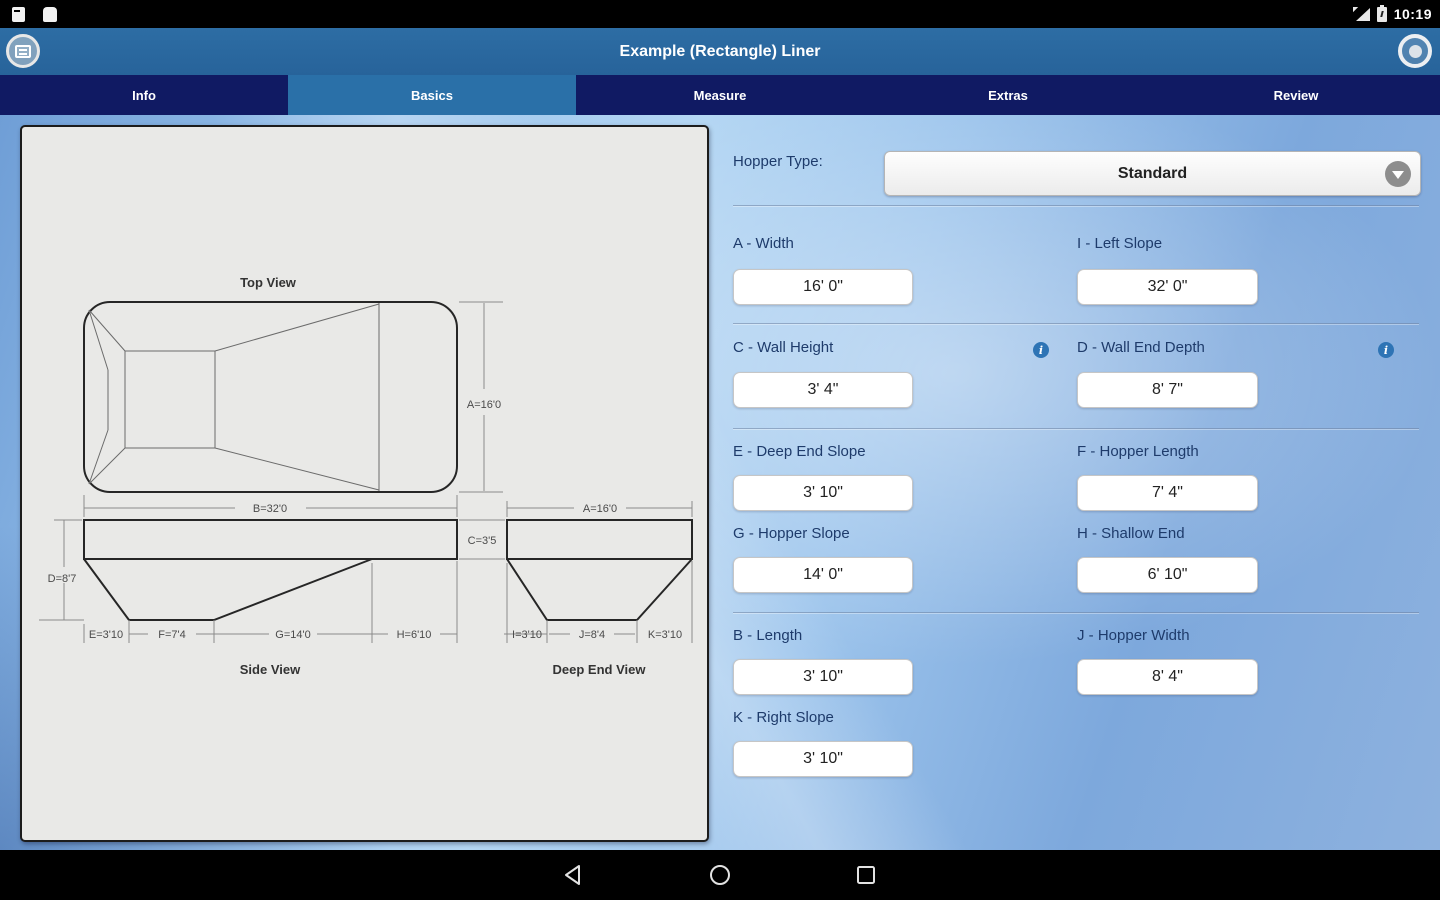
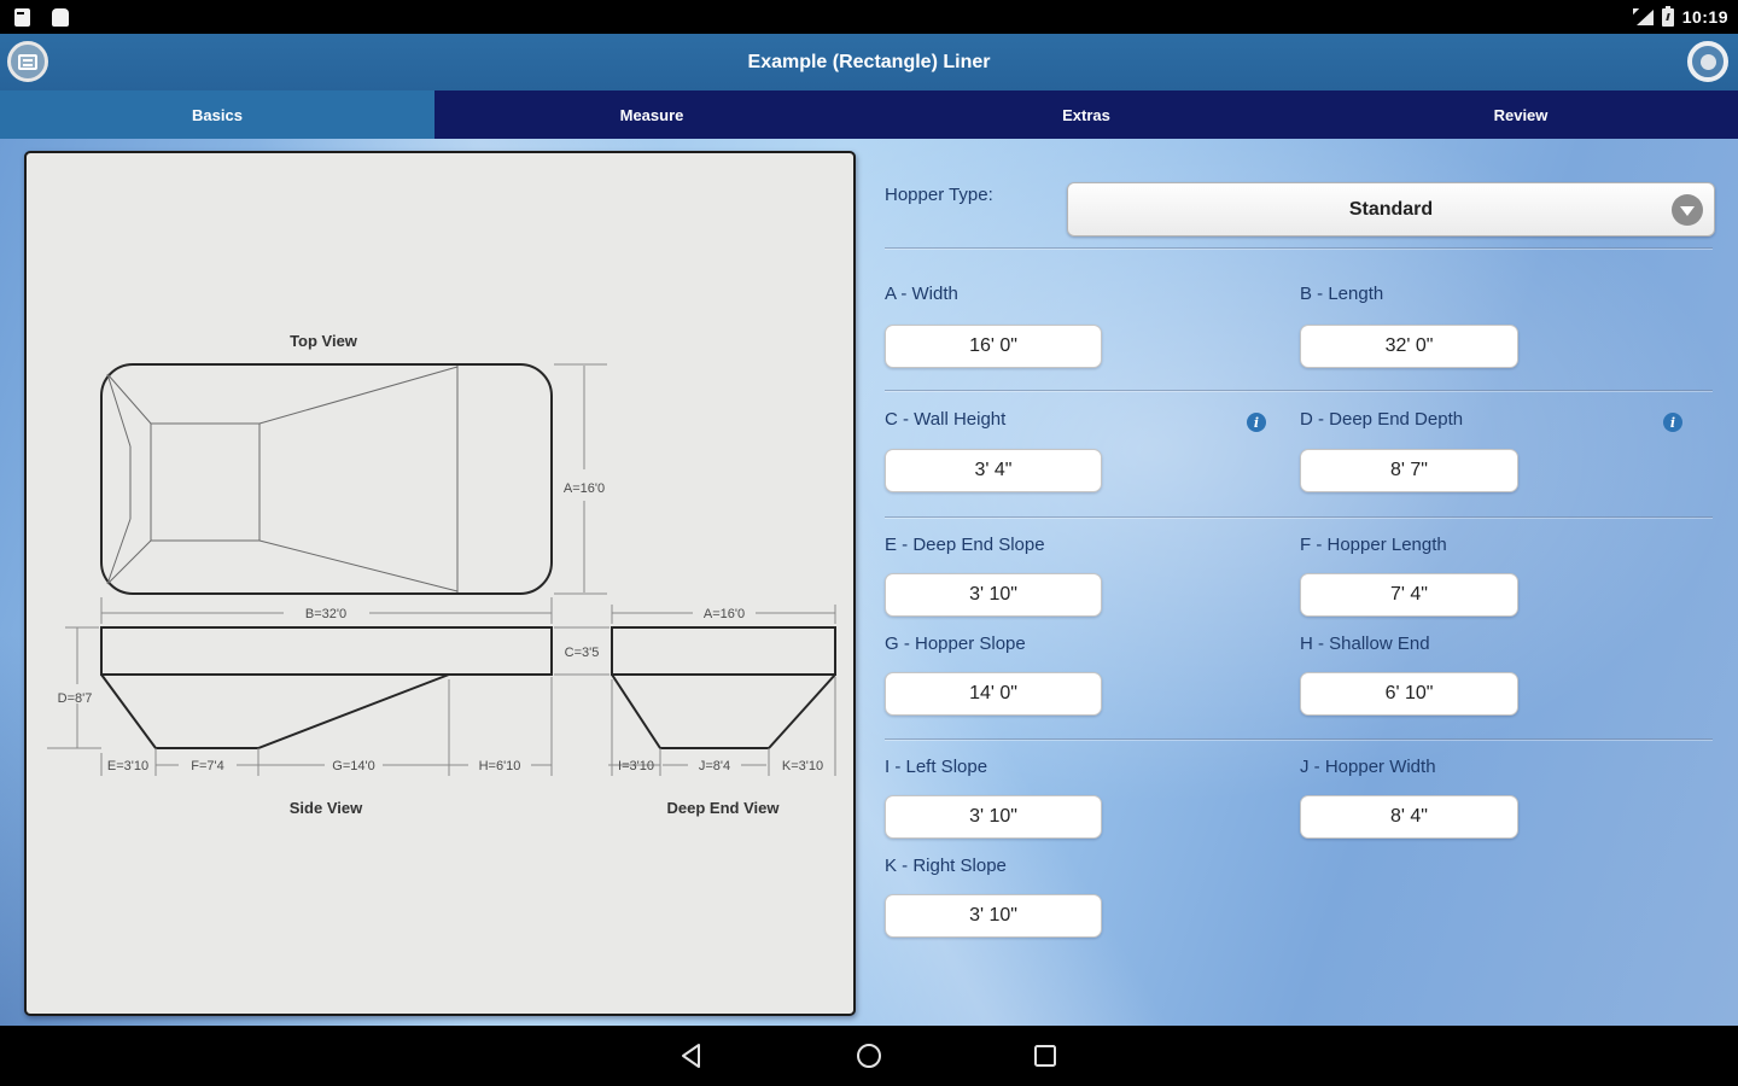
  10:19
  Example (Rectangle) Liner
- Info
  Basics
  Measure
  Extras
  Review
  Top View
  A=16'0
  B=32'0
  D=8'7
  C=3'5
  E=3'10
  F=7'4
  G=14'0
  H=6'10
  Side View
  A=16'0
  I=3'10
  J=8'4
  K=3'10
  Deep End View
  Hopper Type:
  Standard
  A - Width
- I - Left Slope
+ B - Length
  16' 0"
  32' 0"
  C - Wall Height
  i
- D - Wall End Depth
+ D - Deep End Depth
  i
  3' 4"
  8' 7"
  E - Deep End Slope
  F - Hopper Length
  3' 10"
  7' 4"
  G - Hopper Slope
  H - Shallow End
  14' 0"
  6' 10"
- B - Length
+ I - Left Slope
  J - Hopper Width
  3' 10"
  8' 4"
  K - Right Slope
  3' 10"
